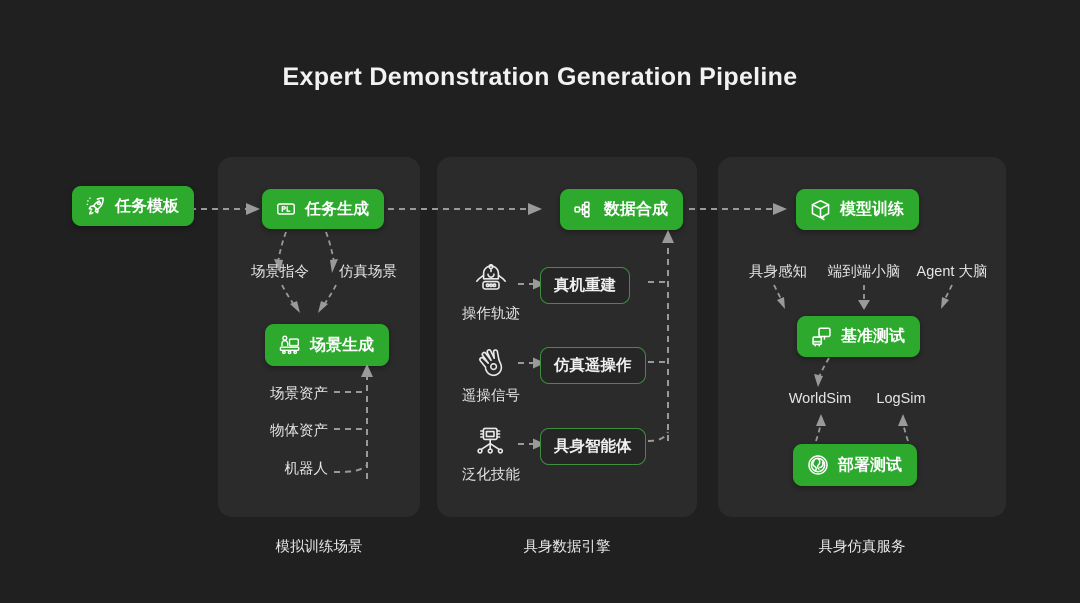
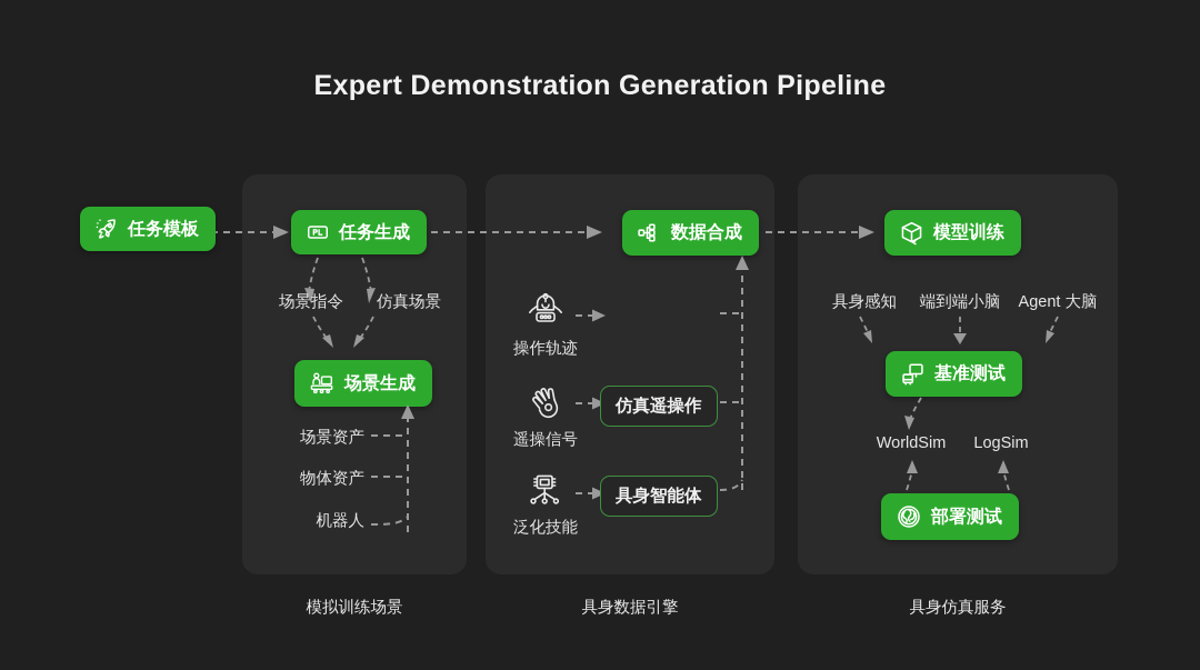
  Expert Demonstration Generation Pipeline
  任务模板
  任务生成
  场景指令
  仿真场景
  场景生成
  场景资产
  物体资产
  机器人
  模拟训练场景
  数据合成
  操作轨迹
- 真机重建
  遥操信号
  仿真遥操作
  泛化技能
  具身智能体
  具身数据引擎
  模型训练
  具身感知
  端到端小脑
  Agent 大脑
  基准测试
  WorldSim
  LogSim
  部署测试
  具身仿真服务
